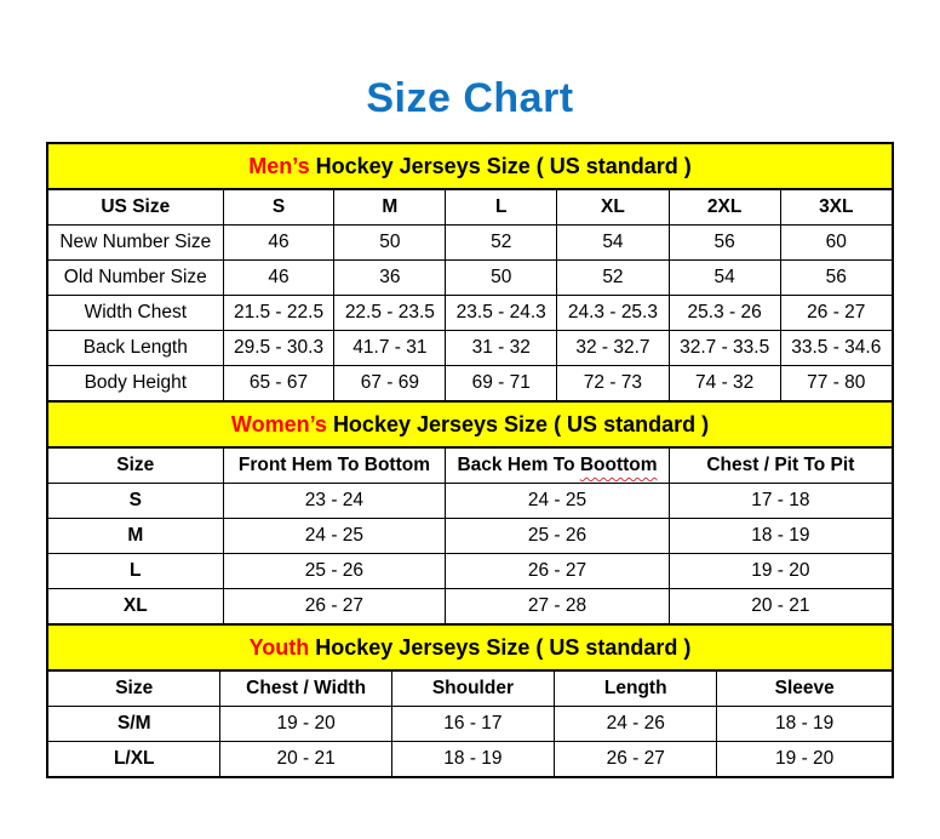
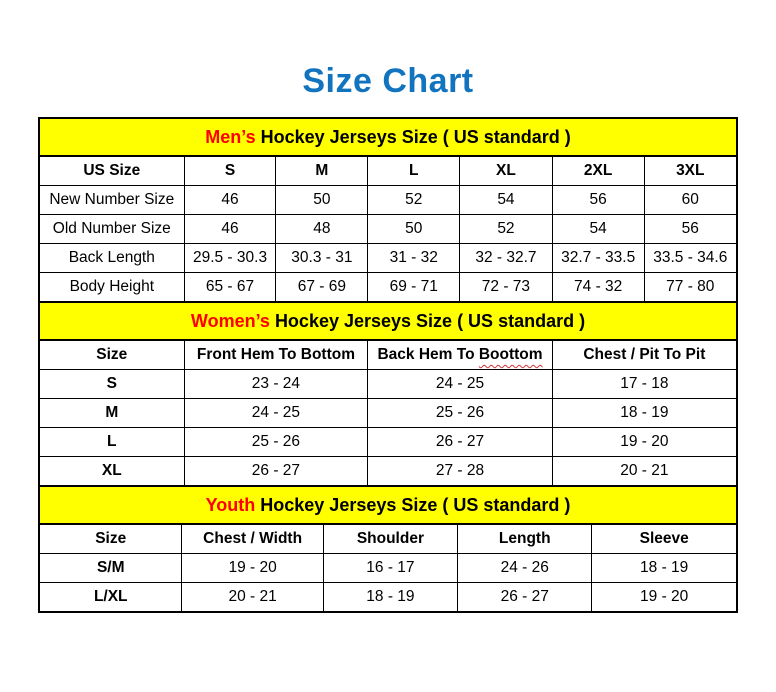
  Size Chart
  Men’s Hockey Jerseys Size ( US standard )
  US Size	S	M	L	XL	2XL	3XL
  New Number Size	46	50	52	54	56	60
- Old Number Size	46	36	50	52	54	56
+ Old Number Size	46	48	50	52	54	56
- Width Chest	21.5 - 22.5	22.5 - 23.5	23.5 - 24.3	24.3 - 25.3	25.3 - 26	26 - 27
- Back Length	29.5 - 30.3	41.7 - 31	31 - 32	32 - 32.7	32.7 - 33.5	33.5 - 34.6
+ Back Length	29.5 - 30.3	30.3 - 31	31 - 32	32 - 32.7	32.7 - 33.5	33.5 - 34.6
  Body Height	65 - 67	67 - 69	69 - 71	72 - 73	74 - 32	77 - 80
  Women’s Hockey Jerseys Size ( US standard )
  Size	Front Hem To Bottom	Back Hem To Boottom	Chest / Pit To Pit
  S	23 - 24	24 - 25	17 - 18
  M	24 - 25	25 - 26	18 - 19
  L	25 - 26	26 - 27	19 - 20
  XL	26 - 27	27 - 28	20 - 21
  Youth Hockey Jerseys Size ( US standard )
  Size	Chest / Width	Shoulder	Length	Sleeve
  S/M	19 - 20	16 - 17	24 - 26	18 - 19
  L/XL	20 - 21	18 - 19	26 - 27	19 - 20
